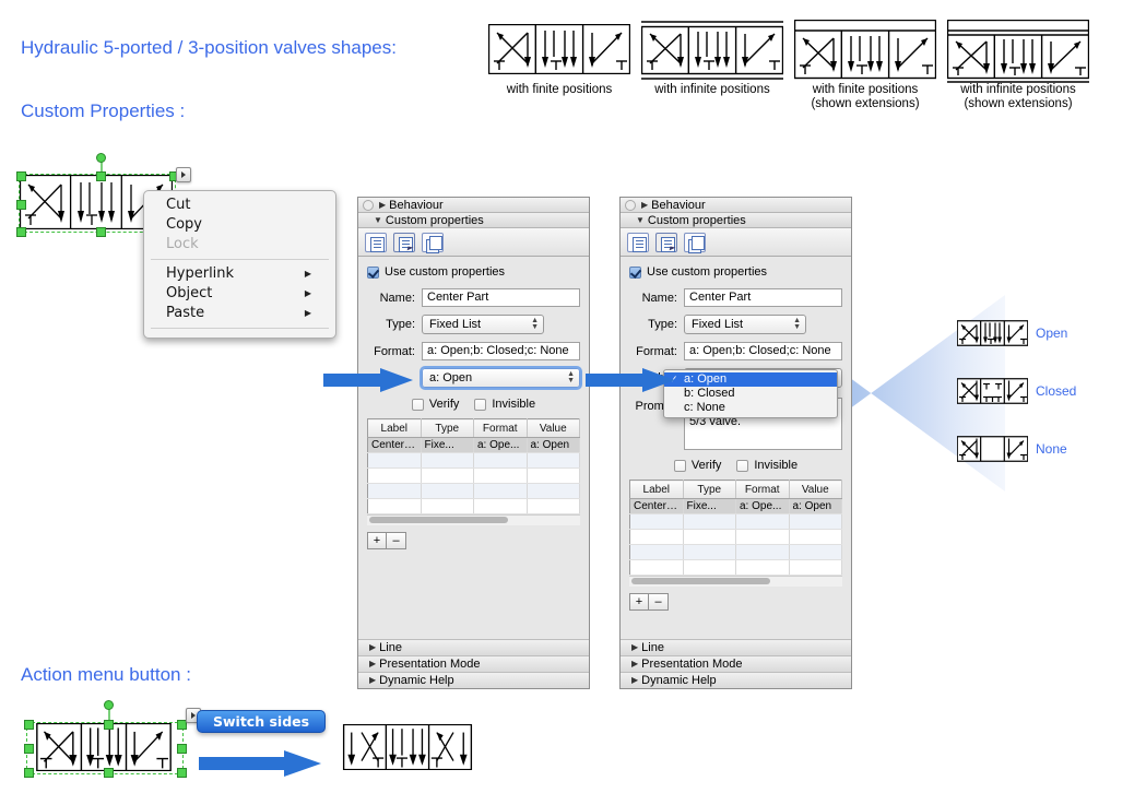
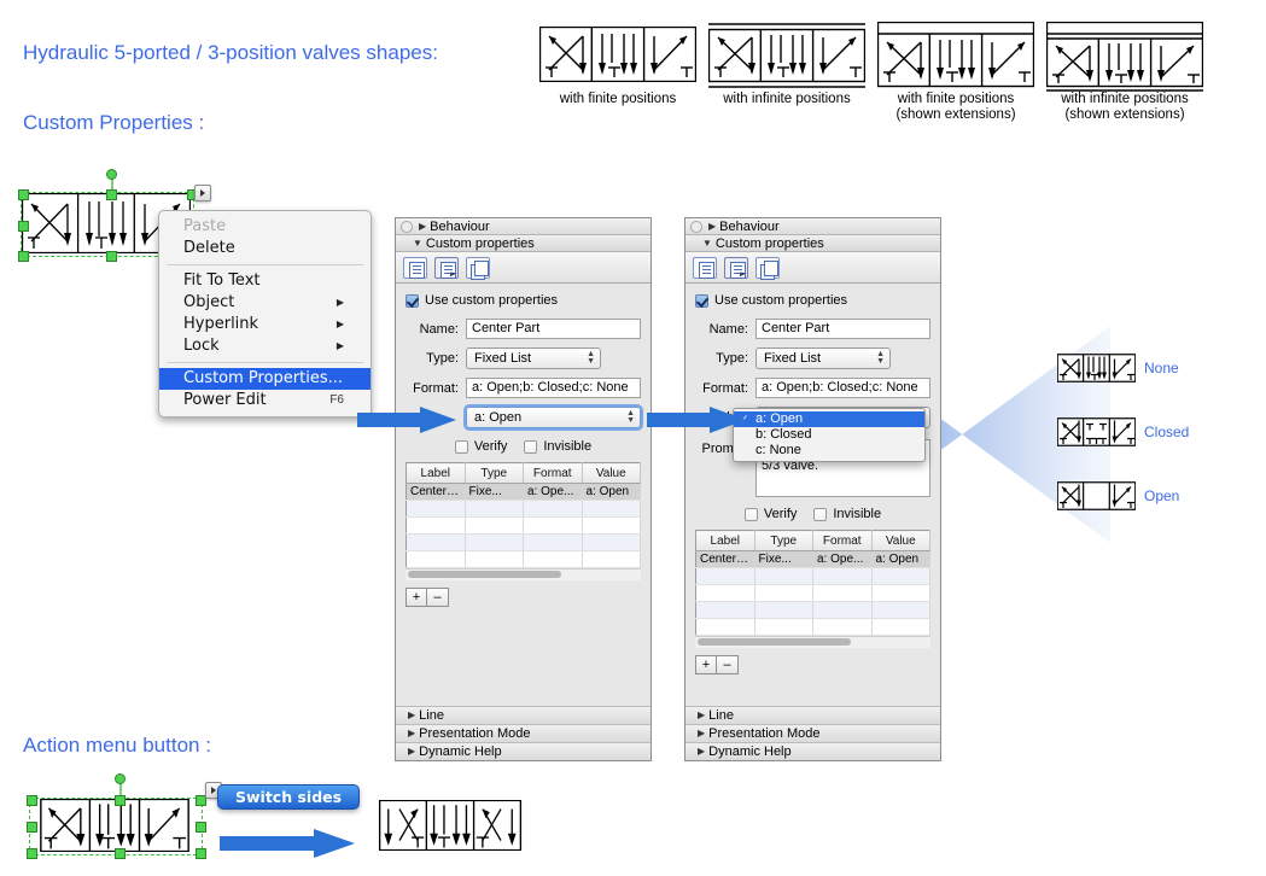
  Hydraulic 5-ported / 3-position valves shapes:
  Custom Properties :
  Action menu button :
  with finite positions
  with infinite positions
  with finite positions
  (shown extensions)
  with infinite positions
  (shown extensions)
- Cut
- Copy
- Lock
+ Paste
+ Delete
+ Fit To Text
- Hyperlink
+ Object
  ▶
- Object
+ Hyperlink
  ▶
- Paste
+ Lock
  ▶
+ Custom Properties...
+ Power Edit
+ F6
  ▶
  Behaviour
  ▼
  Custom properties
  Use custom properties
  Name:
  Center Part
  Type:
  Fixed List
  Format:
  a: Open;b: Closed;c: None
  a: Open
  Verify
  Invisible
  Label	Type	Format	Value
  Center Pa	Fixe...	a: Ope...	a: Open
  +
  –
  ▶
  Line
  ▶
  Presentation Mode
  ▶
  Dynamic Help
  ▶
  Behaviour
  ▼
  Custom properties
  Use custom properties
  Name:
  Center Part
  Type:
  Fixed List
  Format:
  a: Open;b: Closed;c: None
  Verify
  Invisible
  Label	Type	Format	Value
  Center Pa	Fixe...	a: Ope...	a: Open
  +
  –
  ▶
  Line
  ▶
  Presentation Mode
  ▶
  Dynamic Help
  ✓
  a: Open
  b: Closed
  c: None
- Open
+ None
  Closed
- None
+ Open
  Switch sides
